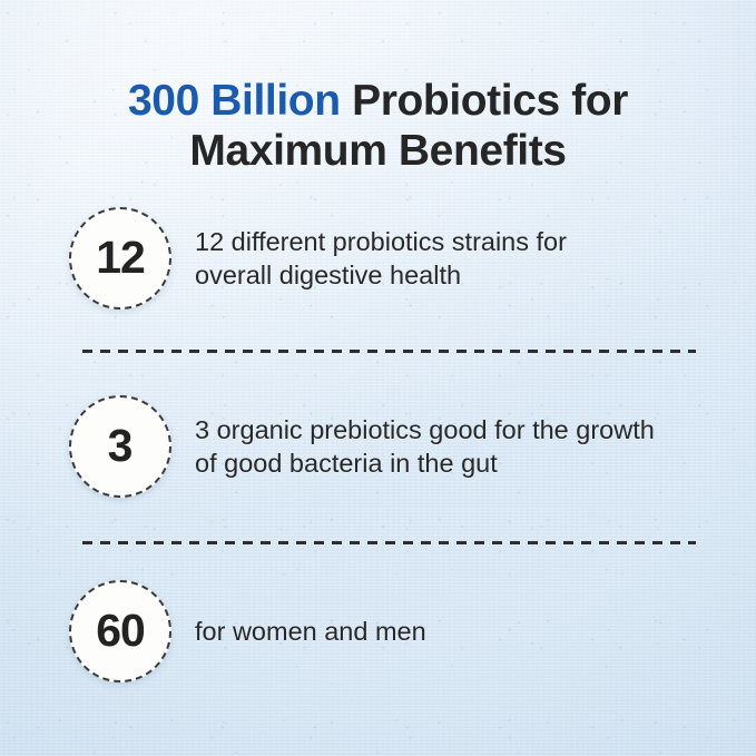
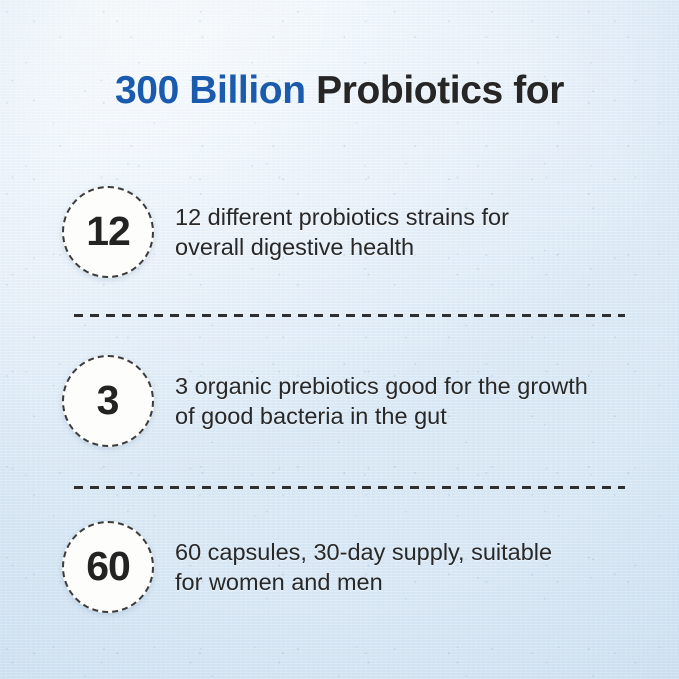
  300 Billion Probiotics for
- Maximum Benefits
  12
  12 different probiotics strains for
  overall digestive health
  3
  3 organic prebiotics good for the growth
  of good bacteria in the gut
  60
+ 60 capsules, 30-day supply, suitable
  for women and men
